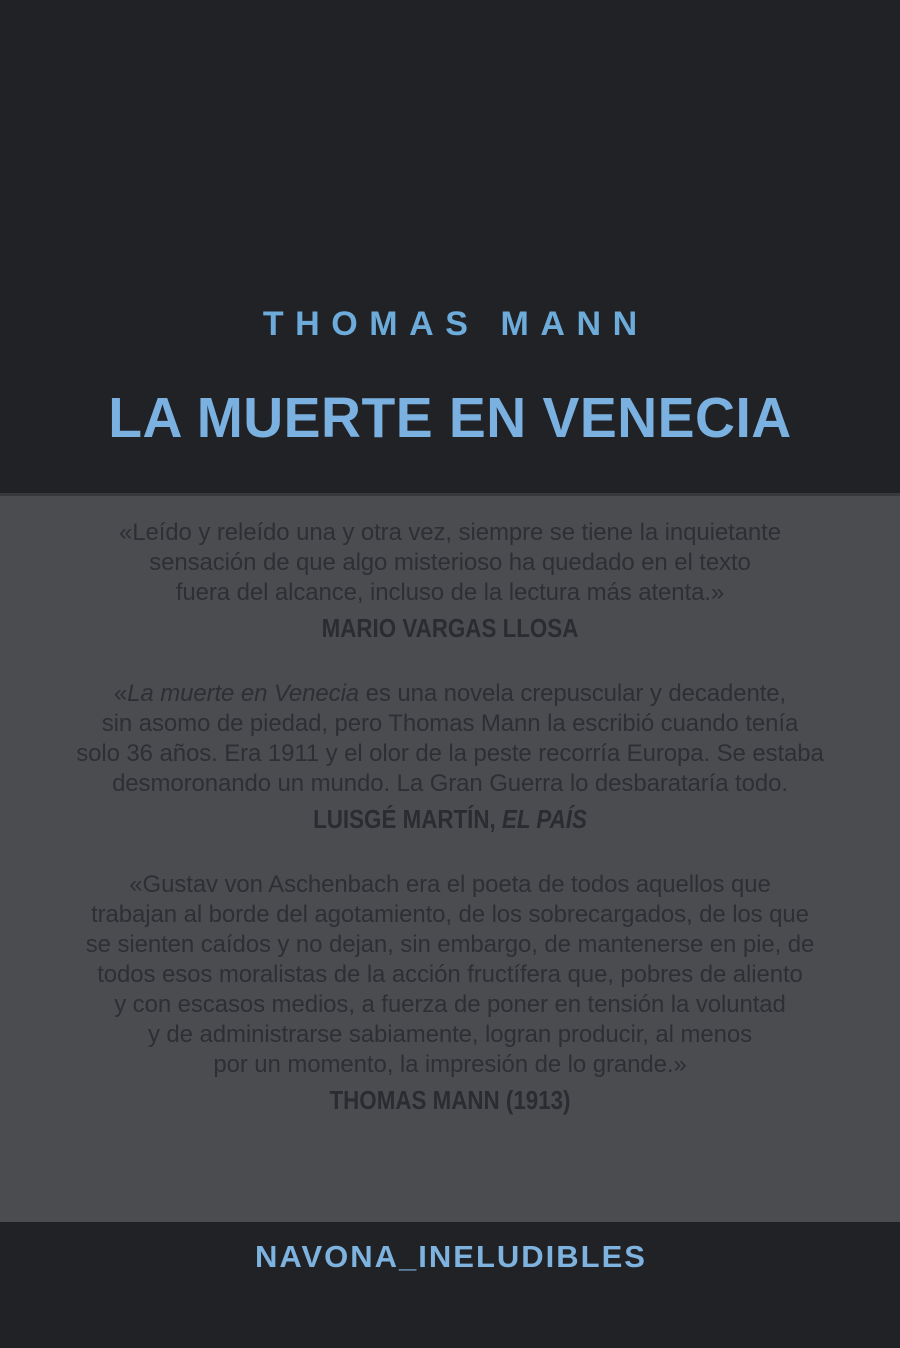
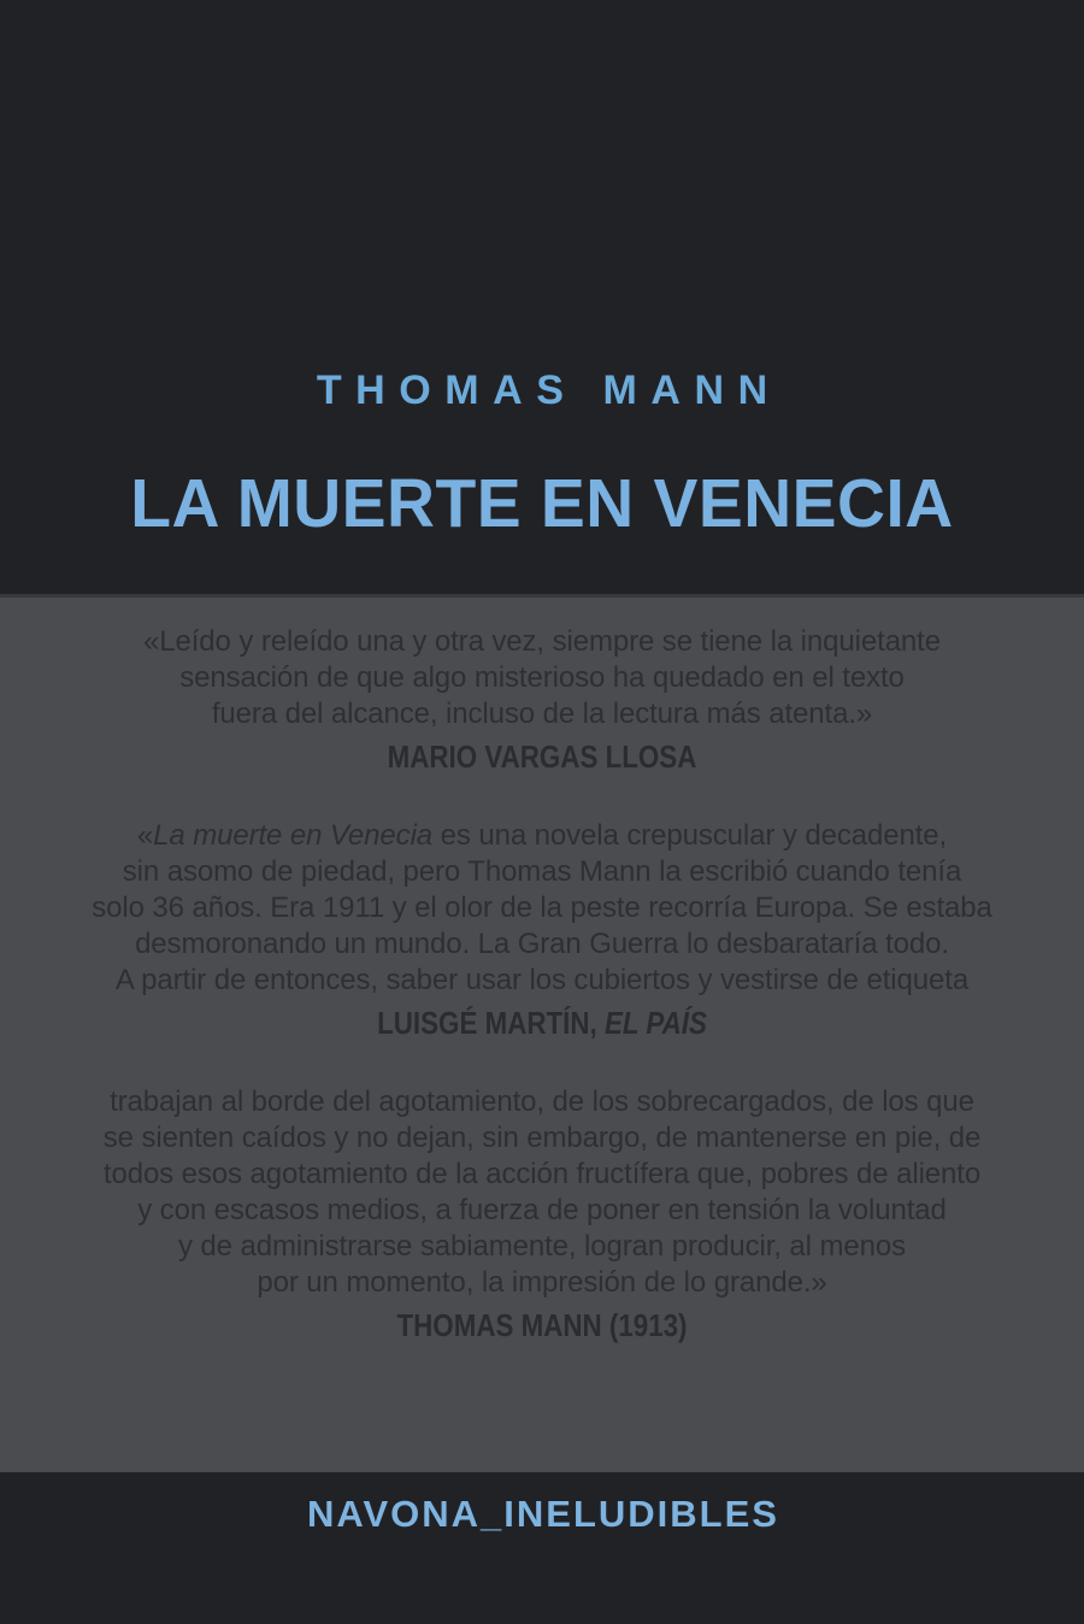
  THOMAS MANN
  LA MUERTE EN VENECIA
  «Leído y releído una y otra vez, siempre se tiene la inquietante
  sensación de que algo misterioso ha quedado en el texto
  fuera del alcance, incluso de la lectura más atenta.»
  MARIO VARGAS LLOSA
  «La muerte en Venecia es una novela crepuscular y decadente,
  sin asomo de piedad, pero Thomas Mann la escribió cuando tenía
  solo 36 años. Era 1911 y el olor de la peste recorría Europa. Se estaba
  desmoronando un mundo. La Gran Guerra lo desbarataría todo.
+ A partir de entonces, saber usar los cubiertos y vestirse de etiqueta
  LUISGÉ MARTÍN, EL PAÍS
- «Gustav von Aschenbach era el poeta de todos aquellos que
  trabajan al borde del agotamiento, de los sobrecargados, de los que
  se sienten caídos y no dejan, sin embargo, de mantenerse en pie, de
- todos esos moralistas de la acción fructífera que, pobres de aliento
+ todos esos agotamiento de la acción fructífera que, pobres de aliento
  y con escasos medios, a fuerza de poner en tensión la voluntad
  y de administrarse sabiamente, logran producir, al menos
  por un momento, la impresión de lo grande.»
  THOMAS MANN (1913)
  NAVONA_INELUDIBLES
